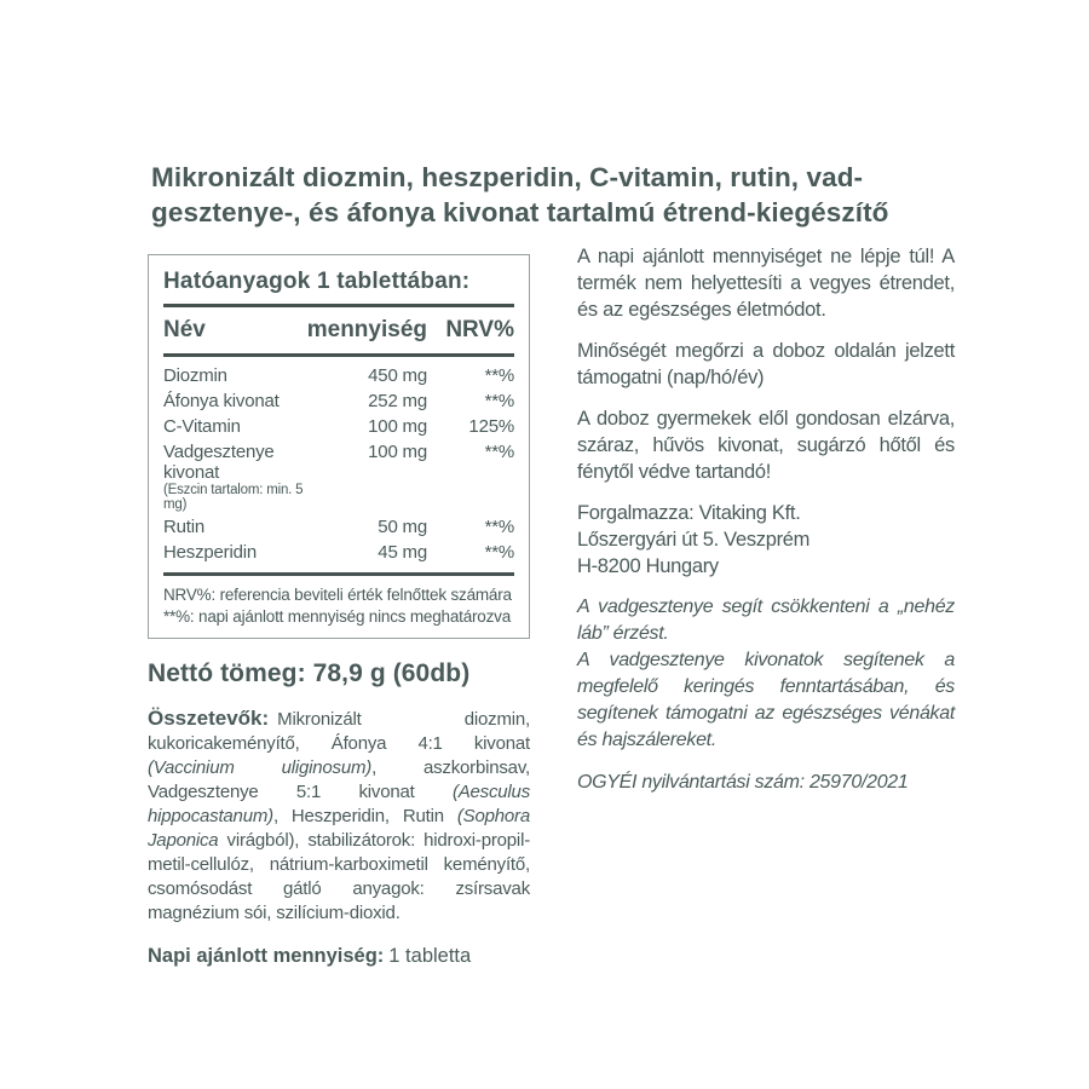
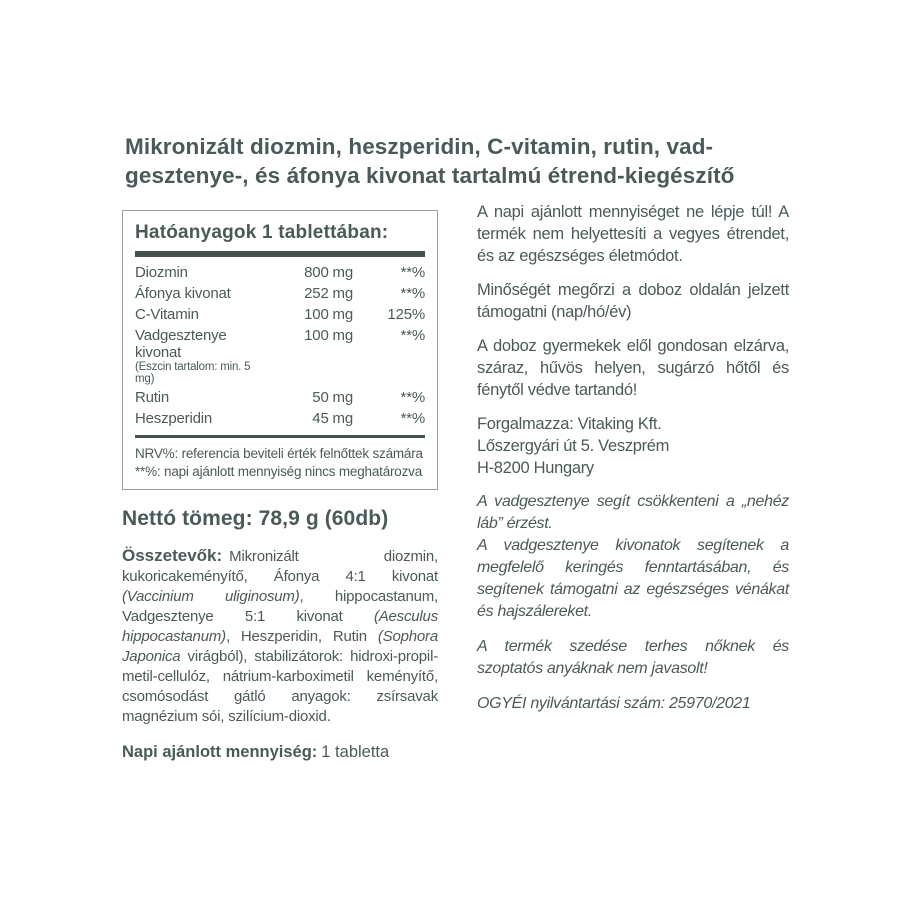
  Mikronizált diozmin, heszperidin, C-vitamin, rutin, vad-
  gesztenye-, és áfonya kivonat tartalmú étrend-kiegészítő
  Hatóanyagok 1 tablettában:
- Név
- mennyiség
- NRV%
  Diozmin
- 450 mg
+ 800 mg
  **%
  Áfonya kivonat
  252 mg
  **%
  C-Vitamin
  100 mg
  125%
  Vadgesztenye kivonat
  (Eszcin tartalom: min. 5 mg)
  100 mg
  **%
  Rutin
  50 mg
  **%
  Heszperidin
  45 mg
  **%
  NRV%: referencia beviteli érték felnőttek számára
  **%: napi ajánlott mennyiség nincs meghatározva
  Nettó tömeg: 78,9 g (60db)
- Összetevők: Mikronizált diozmin, kukoricakeményítő, Áfonya 4:1 kivonat (Vaccinium uliginosum), aszkorbinsav, Vadgesztenye 5:1 kivonat (Aesculus hippocastanum), Heszperidin, Rutin (Sophora Japonica virágból), stabilizátorok: hidroxi-propil-metil-cellulóz, nátrium-karboximetil keményítő, csomósodást gátló anyagok: zsírsavak magnézium sói, szilícium-dioxid.
+ Összetevők: Mikronizált diozmin, kukoricakeményítő, Áfonya 4:1 kivonat (Vaccinium uliginosum), hippocastanum, Vadgesztenye 5:1 kivonat (Aesculus hippocastanum), Heszperidin, Rutin (Sophora Japonica virágból), stabilizátorok: hidroxi-propil-metil-cellulóz, nátrium-karboximetil keményítő, csomósodást gátló anyagok: zsírsavak magnézium sói, szilícium-dioxid.
  Napi ajánlott mennyiség: 1 tabletta
  A napi ajánlott mennyiséget ne lépje túl! A termék nem helyettesíti a vegyes étrendet, és az egészséges életmódot.
  Minőségét megőrzi a doboz oldalán jelzett támogatni (nap/hó/év)
- A doboz gyermekek elől gondosan elzárva, száraz, hűvös kivonat, sugárzó hőtől és fénytől védve tartandó!
+ A doboz gyermekek elől gondosan elzárva, száraz, hűvös helyen, sugárzó hőtől és fénytől védve tartandó!
  Forgalmazza: Vitaking Kft.
  Lőszergyári út 5. Veszprém
  H-8200 Hungary
  A vadgesztenye segít csökkenteni a „nehéz láb” érzést.
  A vadgesztenye kivonatok segítenek a megfelelő keringés fenntartásában, és segítenek támogatni az egészséges vénákat és hajszálereket.
+ A termék szedése terhes nőknek és szoptatós anyáknak nem javasolt!
  OGYÉI nyilvántartási szám: 25970/2021
